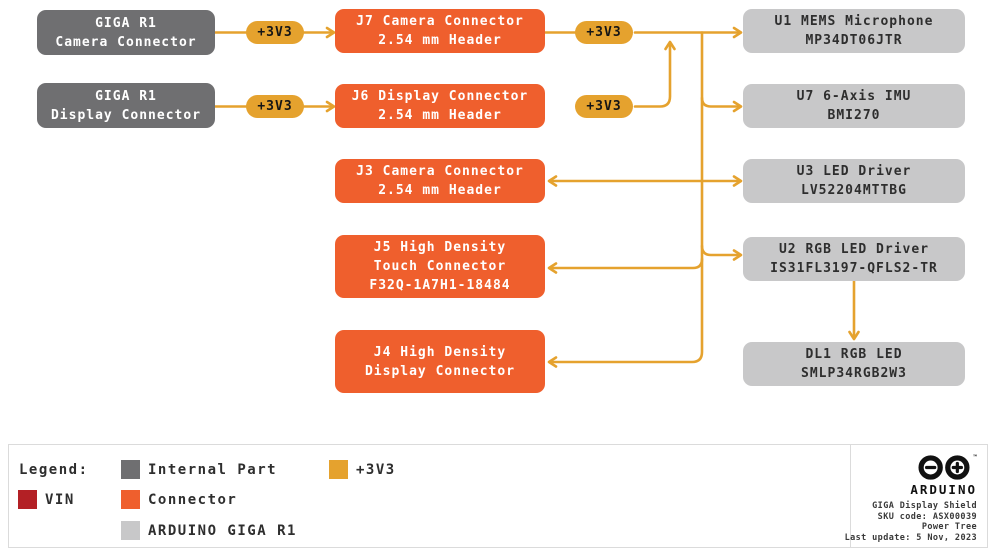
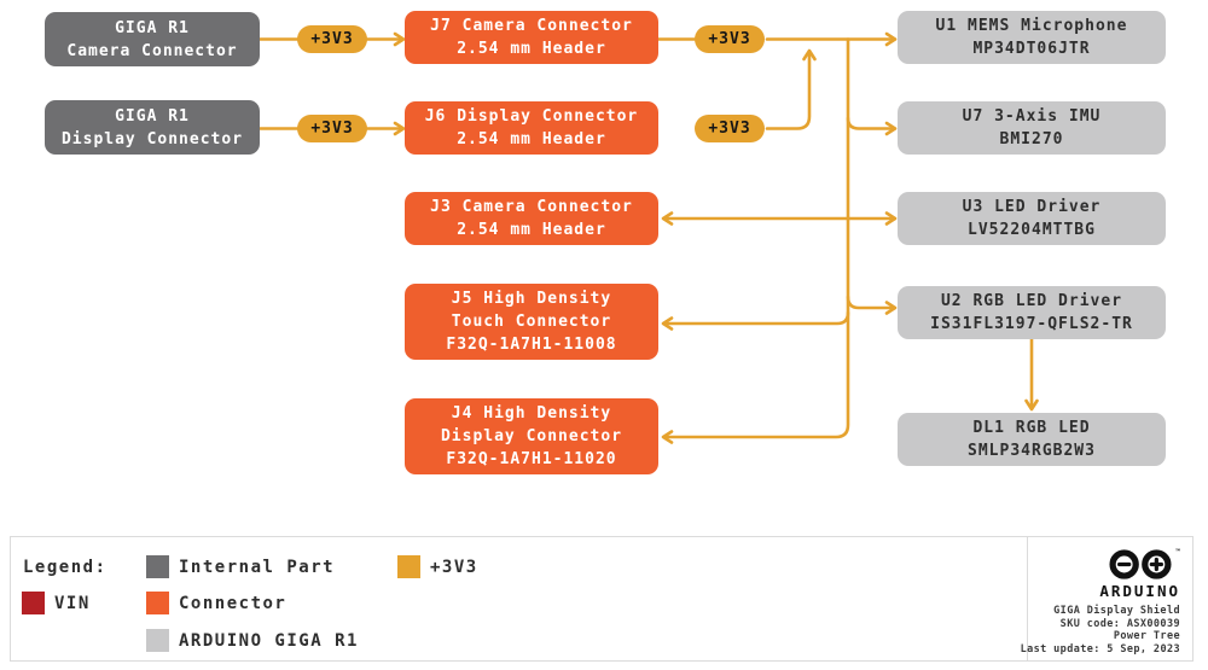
  GIGA R1
  Camera Connector
  GIGA R1
  Display Connector
  +3V3
  +3V3
  +3V3
  +3V3
  J7 Camera Connector
  2.54 mm Header
  J6 Display Connector
  2.54 mm Header
  J3 Camera Connector
  2.54 mm Header
  J5 High Density
  Touch Connector
- F32Q-1A7H1-18484
+ F32Q-1A7H1-11008
  J4 High Density
  Display Connector
+ F32Q-1A7H1-11020
  U1 MEMS Microphone
  MP34DT06JTR
- U7 6-Axis IMU
+ U7 3-Axis IMU
  BMI270
  U3 LED Driver
  LV52204MTTBG
  U2 RGB LED Driver
  IS31FL3197-QFLS2-TR
  DL1 RGB LED
  SMLP34RGB2W3
  Legend:
  Internal Part
  +3V3
  VIN
  Connector
  ARDUINO GIGA R1
  ARDUINO
  GIGA Display Shield
  SKU code: ASX00039
  Power Tree
- Last update: 5 Nov, 2023
+ Last update: 5 Sep, 2023
